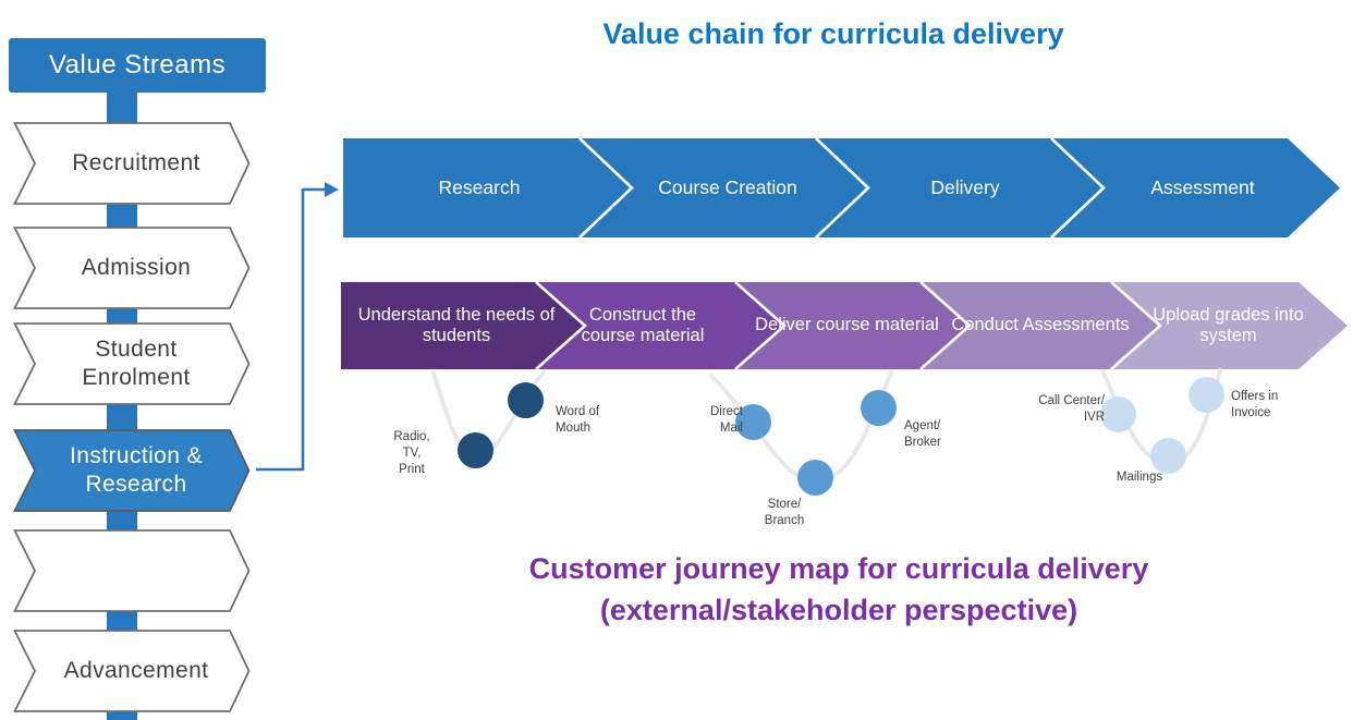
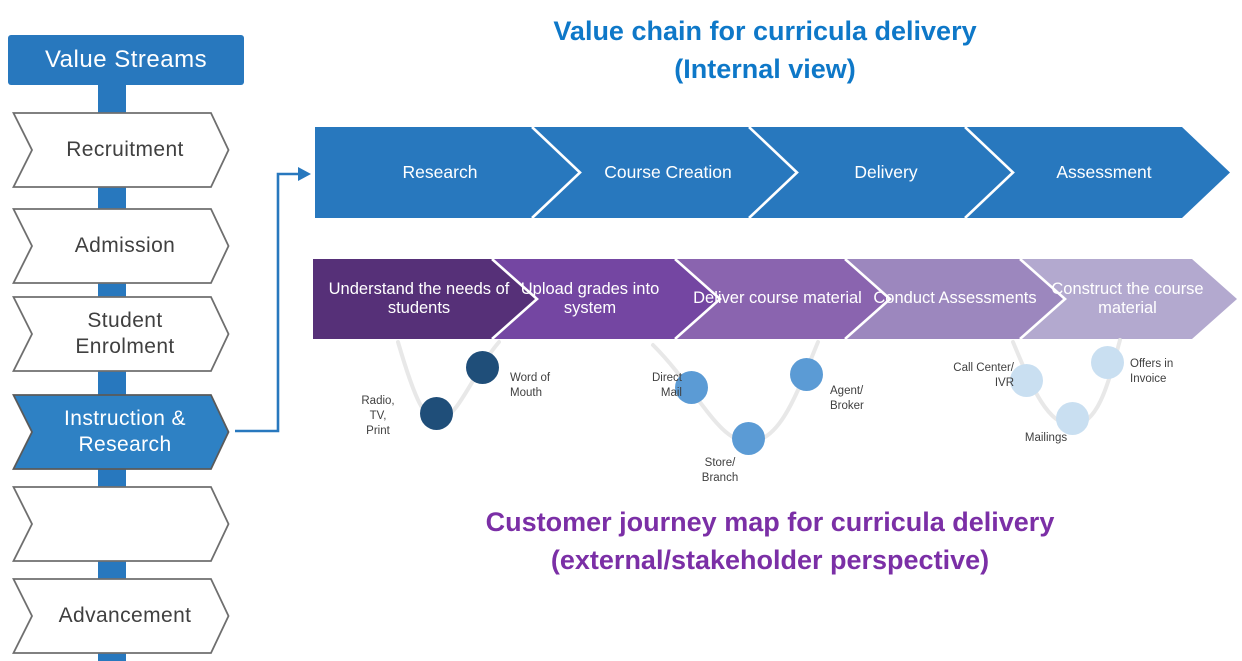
  Value Streams
  Recruitment
  Admission
  Student
  Enrolment
  Instruction &
  Research
  Advancement
  Value chain for curricula delivery
+ (Internal view)
  Research
  Course Creation
  Delivery
  Assessment
  Understand the needs of students
- Construct the course material
+ Upload grades into system
  Deliver course material
  Conduct Assessments
- Upload grades into system
+ Construct the course material
  Radio,
  TV,
  Print
  Word of
  Mouth
  Direct
  Mail
  Store/
  Branch
  Agent/
  Broker
  Call Center/
  IVR
  Mailings
  Offers in
  Invoice
  Customer journey map for curricula delivery
  (external/stakeholder perspective)
